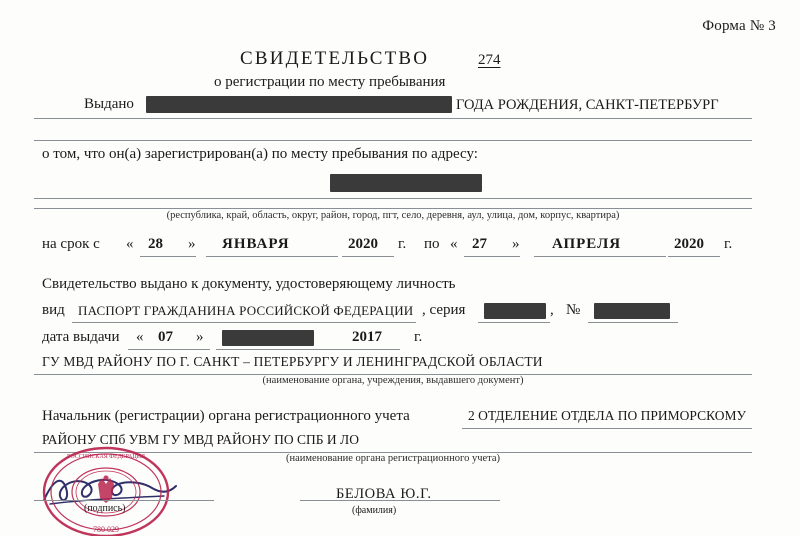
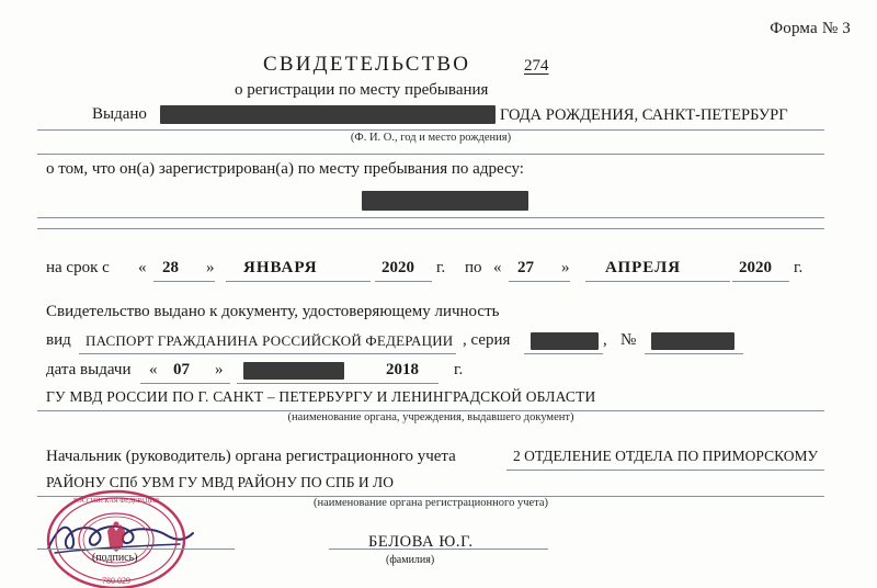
  Форма № 3
  СВИДЕТЕЛЬСТВО
  274
  о регистрации по месту пребывания
  Выдано
  ГОДА РОЖДЕНИЯ, САНКТ-ПЕТЕРБУРГ
+ (Ф. И. О., год и место рождения)
  о том, что он(а) зарегистрирован(а) по месту пребывания по адресу:
- (республика, край, область, округ, район, город, пгт, село, деревня, аул, улица, дом, корпус, квартира)
  на срок с
  «
  28
  »
  ЯНВАРЯ
  2020
  г.
  по
  «
  27
  »
  АПРЕЛЯ
  2020
  г.
  Свидетельство выдано к документу, удостоверяющему личность
  вид
  ПАСПОРТ ГРАЖДАНИНА РОССИЙСКОЙ ФЕДЕРАЦИИ
  , серия
  №
  ,
  дата выдачи
  «
  07
  »
- 2017
+ 2018
  г.
- ГУ МВД РАЙОНУ ПО Г. САНКТ – ПЕТЕРБУРГУ И ЛЕНИНГРАДСКОЙ ОБЛАСТИ
+ ГУ МВД РОССИИ ПО Г. САНКТ – ПЕТЕРБУРГУ И ЛЕНИНГРАДСКОЙ ОБЛАСТИ
  (наименование органа, учреждения, выдавшего документ)
- Начальник (регистрации) органа регистрационного учета
+ Начальник (руководитель) органа регистрационного учета
  2 ОТДЕЛЕНИЕ ОТДЕЛА ПО ПРИМОРСКОМУ
  РАЙОНУ СПб УВМ ГУ МВД РАЙОНУ ПО СПБ И ЛО
  (наименование органа регистрационного учета)
  780 029
  БЕЛОВА Ю.Г.
  (подпись)
  (фамилия)
